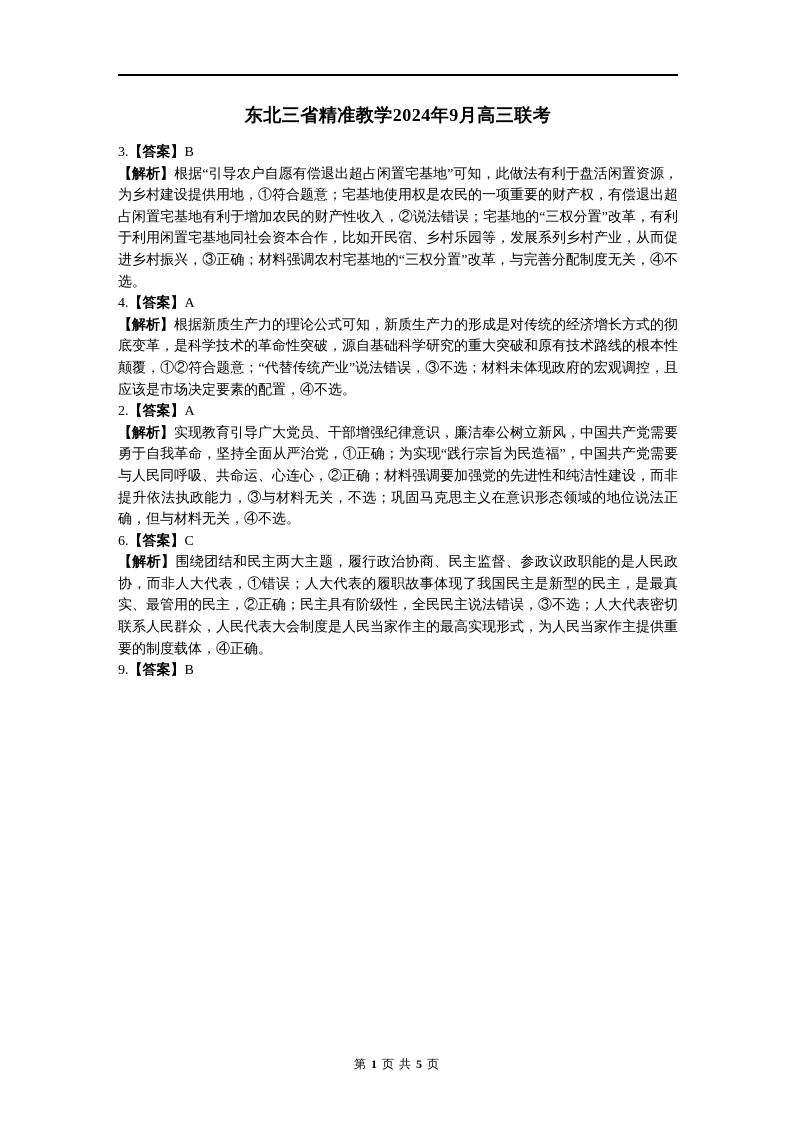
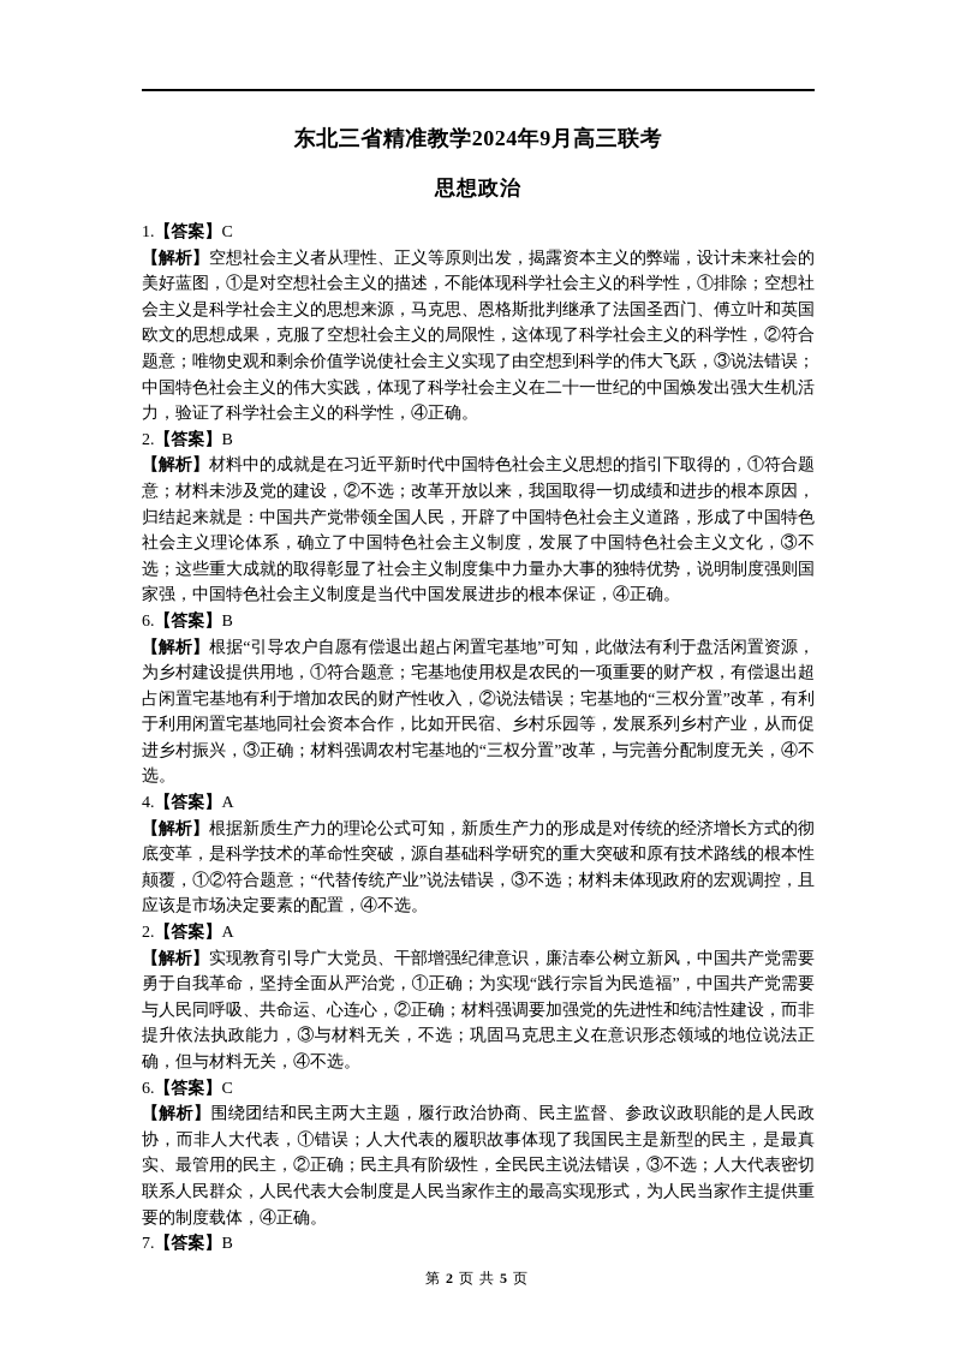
  东北三省精准教学2024年9月高三联考
+ 思想政治
+ 1.【答案】C
+ 【解析】空想社会主义者从理性、正义等原则出发，揭露资本主义的弊端，设计未来社会的美好蓝图，①是对空想社会主义的描述，不能体现科学社会主义的科学性，①排除；空想社会主义是科学社会主义的思想来源，马克思、恩格斯批判继承了法国圣西门、傅立叶和英国欧文的思想成果，克服了空想社会主义的局限性，这体现了科学社会主义的科学性，②符合题意；唯物史观和剩余价值学说使社会主义实现了由空想到科学的伟大飞跃，③说法错误；中国特色社会主义的伟大实践，体现了科学社会主义在二十一世纪的中国焕发出强大生机活力，验证了科学社会主义的科学性，④正确。
+ 2.【答案】B
+ 【解析】材料中的成就是在习近平新时代中国特色社会主义思想的指引下取得的，①符合题意；材料未涉及党的建设，②不选；改革开放以来，我国取得一切成绩和进步的根本原因，归结起来就是：中国共产党带领全国人民，开辟了中国特色社会主义道路，形成了中国特色社会主义理论体系，确立了中国特色社会主义制度，发展了中国特色社会主义文化，③不选；这些重大成就的取得彰显了社会主义制度集中力量办大事的独特优势，说明制度强则国家强，中国特色社会主义制度是当代中国发展进步的根本保证，④正确。
- 3.【答案】B
+ 6.【答案】B
  【解析】根据“引导农户自愿有偿退出超占闲置宅基地”可知，此做法有利于盘活闲置资源，为乡村建设提供用地，①符合题意；宅基地使用权是农民的一项重要的财产权，有偿退出超占闲置宅基地有利于增加农民的财产性收入，②说法错误；宅基地的“三权分置”改革，有利于利用闲置宅基地同社会资本合作，比如开民宿、乡村乐园等，发展系列乡村产业，从而促进乡村振兴，③正确；材料强调农村宅基地的“三权分置”改革，与完善分配制度无关，④不选。
  4.【答案】A
  【解析】根据新质生产力的理论公式可知，新质生产力的形成是对传统的经济增长方式的彻底变革，是科学技术的革命性突破，源自基础科学研究的重大突破和原有技术路线的根本性颠覆，①②符合题意；“代替传统产业”说法错误，③不选；材料未体现政府的宏观调控，且应该是市场决定要素的配置，④不选。
  2.【答案】A
  【解析】实现教育引导广大党员、干部增强纪律意识，廉洁奉公树立新风，中国共产党需要勇于自我革命，坚持全面从严治党，①正确；为实现“践行宗旨为民造福”，中国共产党需要与人民同呼吸、共命运、心连心，②正确；材料强调要加强党的先进性和纯洁性建设，而非提升依法执政能力，③与材料无关，不选；巩固马克思主义在意识形态领域的地位说法正确，但与材料无关，④不选。
  6.【答案】C
  【解析】围绕团结和民主两大主题，履行政治协商、民主监督、参政议政职能的是人民政协，而非人大代表，①错误；人大代表的履职故事体现了我国民主是新型的民主，是最真实、最管用的民主，②正确；民主具有阶级性，全民民主说法错误，③不选；人大代表密切联系人民群众，人民代表大会制度是人民当家作主的最高实现形式，为人民当家作主提供重要的制度载体，④正确。
- 9.【答案】B
+ 7.【答案】B
- 第 1 页 共 5 页
+ 第 2 页 共 5 页
